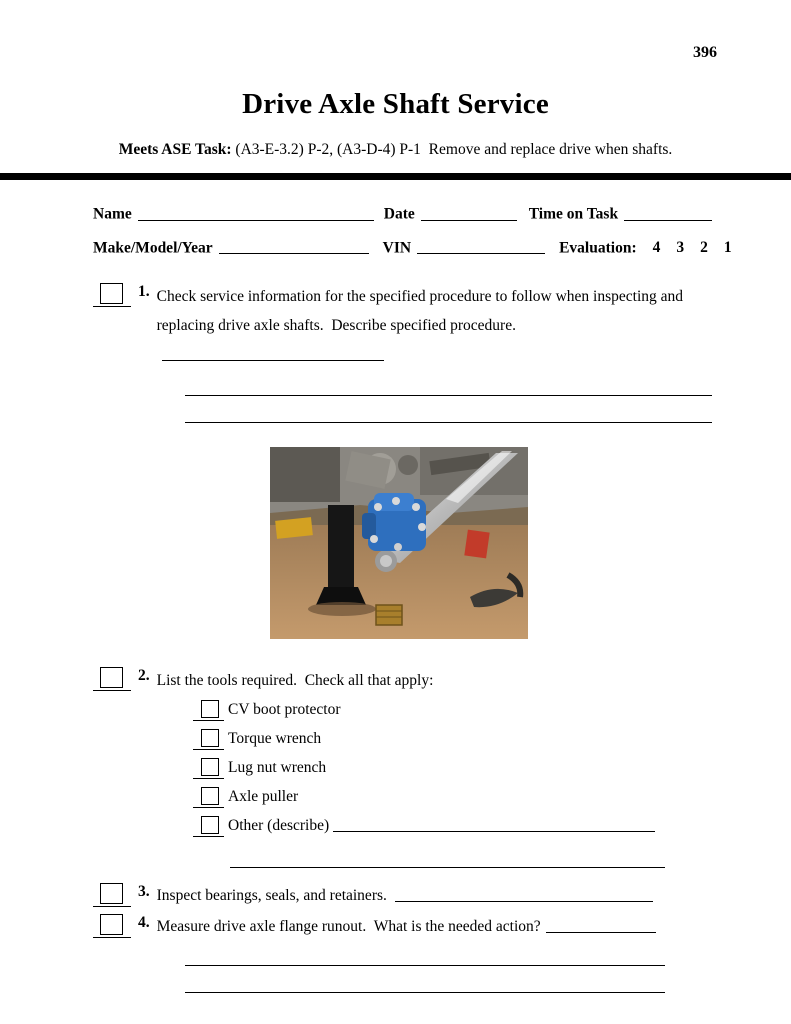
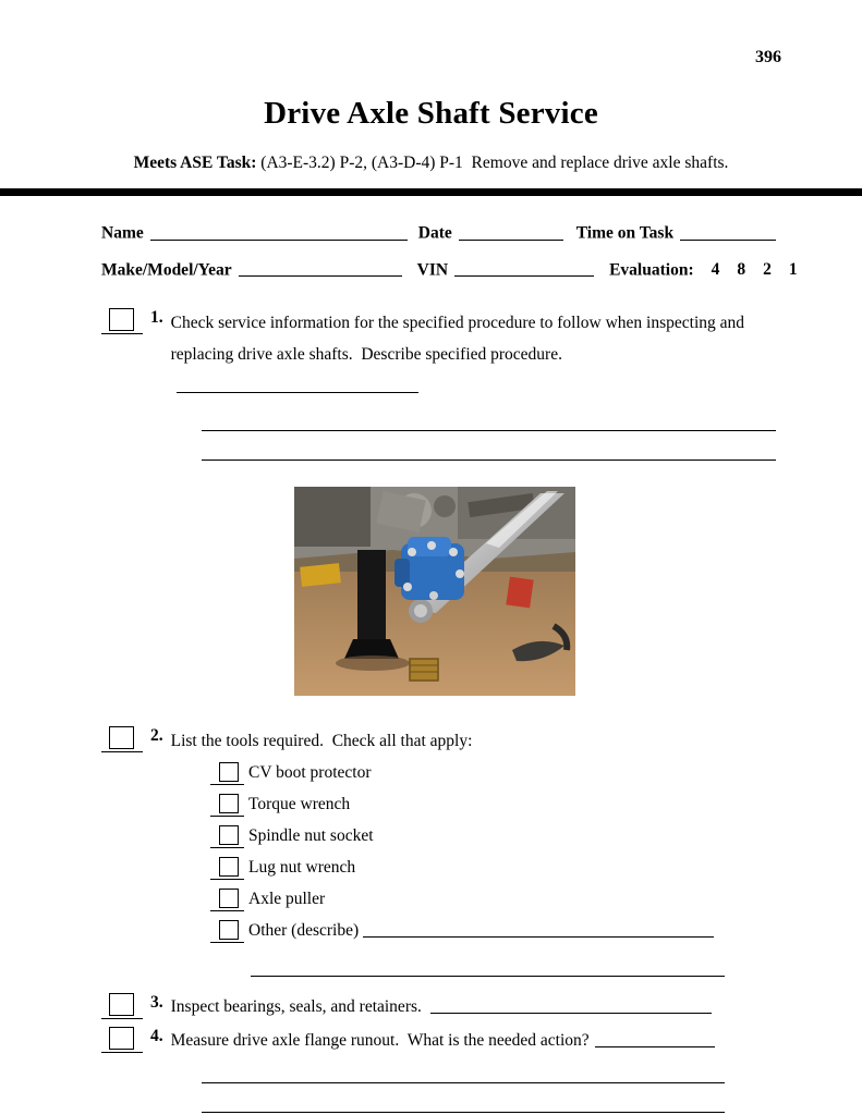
  396
  Drive Axle Shaft Service
- Meets ASE Task: (A3-E-3.2) P-2, (A3-D-4) P-1 Remove and replace drive when shafts.
+ Meets ASE Task: (A3-E-3.2) P-2, (A3-D-4) P-1 Remove and replace drive axle shafts.
  Name Date Time on Task
- Make/Model/Year VIN Evaluation: 4 3 2 1
+ Make/Model/Year VIN Evaluation: 4 8 2 1
  1.
  Check service information for the specified procedure to follow when inspecting and
  replacing drive axle shafts. Describe specified procedure.
  2.
  List the tools required. Check all that apply:
  CV boot protector
  Torque wrench
+ Spindle nut socket
  Lug nut wrench
  Axle puller
  Other (describe)
  3.
  Inspect bearings, seals, and retainers.
  4.
  Measure drive axle flange runout. What is the needed action?
